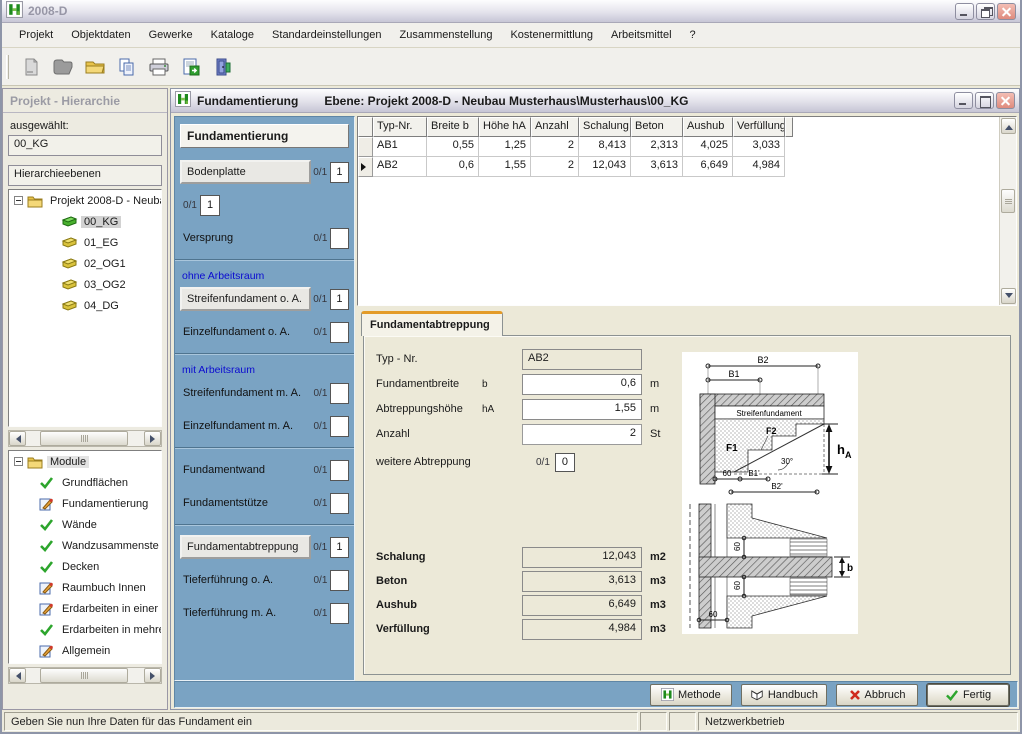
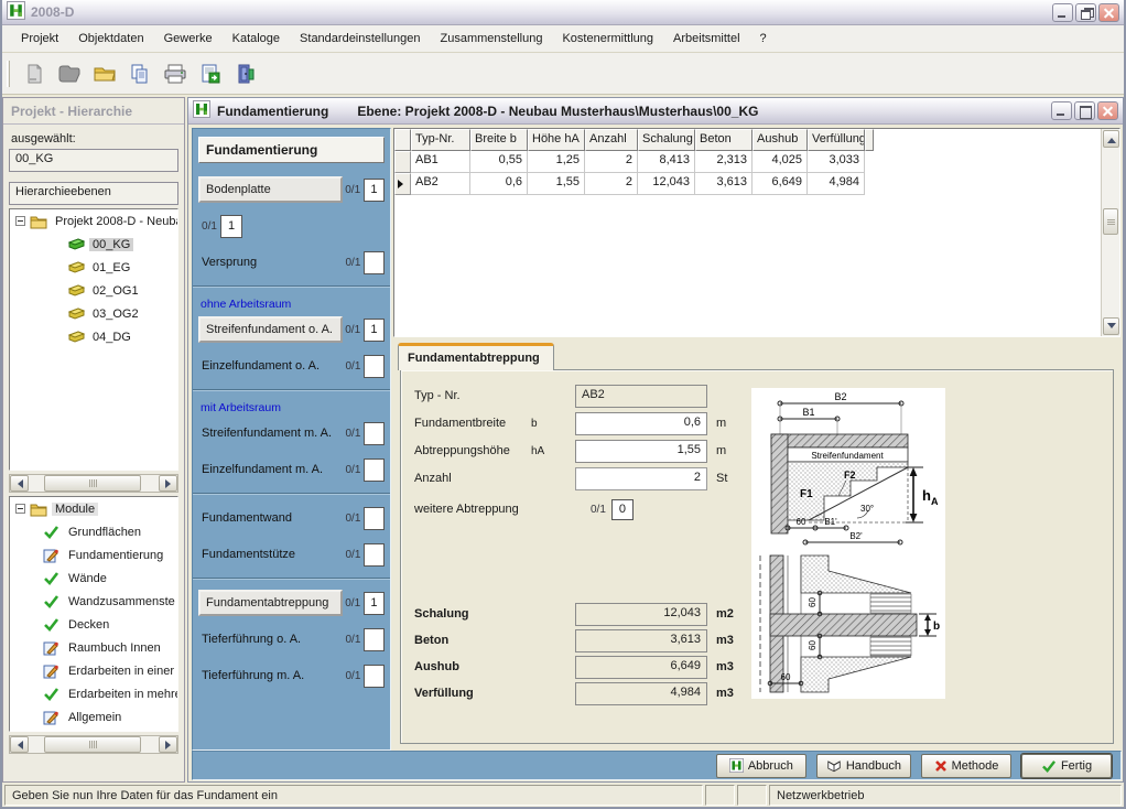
  2008-D
  Projekt
  Objektdaten
  Gewerke
  Kataloge
  Standardeinstellungen
  Zusammenstellung
  Kostenermittlung
  Arbeitsmittel
  ?
  Projekt - Hierarchie
  ausgewählt:
  00_KG
  Hierarchieebenen
  Projekt 2008-D - Neub
  00_KG
  01_EG
  02_OG1
  03_OG2
  04_DG
  Module
  Grundflächen
  Fundamentierung
  Wände
  Wandzusammenste
  Decken
  Raumbuch Innen
  Erdarbeiten in einer
  Erdarbeiten in mehr
  Allgemein
  Fundamentierung
  Ebene: Projekt 2008-D - Neubau Musterhaus\Musterhaus\00_KG
  Fundamentierung
  Bodenplatte
  0/1
  1
  0/1
  1
  Versprung
  0/1
  ohne Arbeitsraum
  Streifenfundament o. A.
  0/1
  1
  Einzelfundament o. A.
  0/1
  mit Arbeitsraum
  Streifenfundament m. A.
  0/1
  Einzelfundament m. A.
  0/1
  Fundamentwand
  0/1
  Fundamentstütze
  0/1
  Fundamentabtreppung
  0/1
  1
  Tieferführung o. A.
  0/1
  Tieferführung m. A.
  0/1
  Typ-Nr.
  Breite b
  Höhe hA
  Anzahl
  Schalung
  Beton
  Aushub
  Verfüllung
  AB1
  0,55
  1,25
  2
  8,413
  2,313
  4,025
  3,033
  AB2
  0,6
  1,55
  2
  12,043
  3,613
  6,649
  4,984
  Fundamentabtreppung
  Typ - Nr.
  AB2
  Fundamentbreite
  b
  0,6
  m
  Abtreppungshöhe
  hA
  1,55
  m
  Anzahl
  2
  St
  weitere Abtreppung
  0/1
  0
  Schalung
  12,043
  m2
  Beton
  3,613
  m3
  Aushub
  6,649
  m3
  Verfüllung
  4,984
  m3
  B2
  B1
  Streifenfundament
  F1
  F2
  30°
  h
  A
  60
  B1'
  B2'
  60
  b
- Methode
+ Abbruch
  Handbuch
- Abbruch
+ Methode
  Fertig
  Geben Sie nun Ihre Daten für das Fundament ein
  Netzwerkbetrieb
